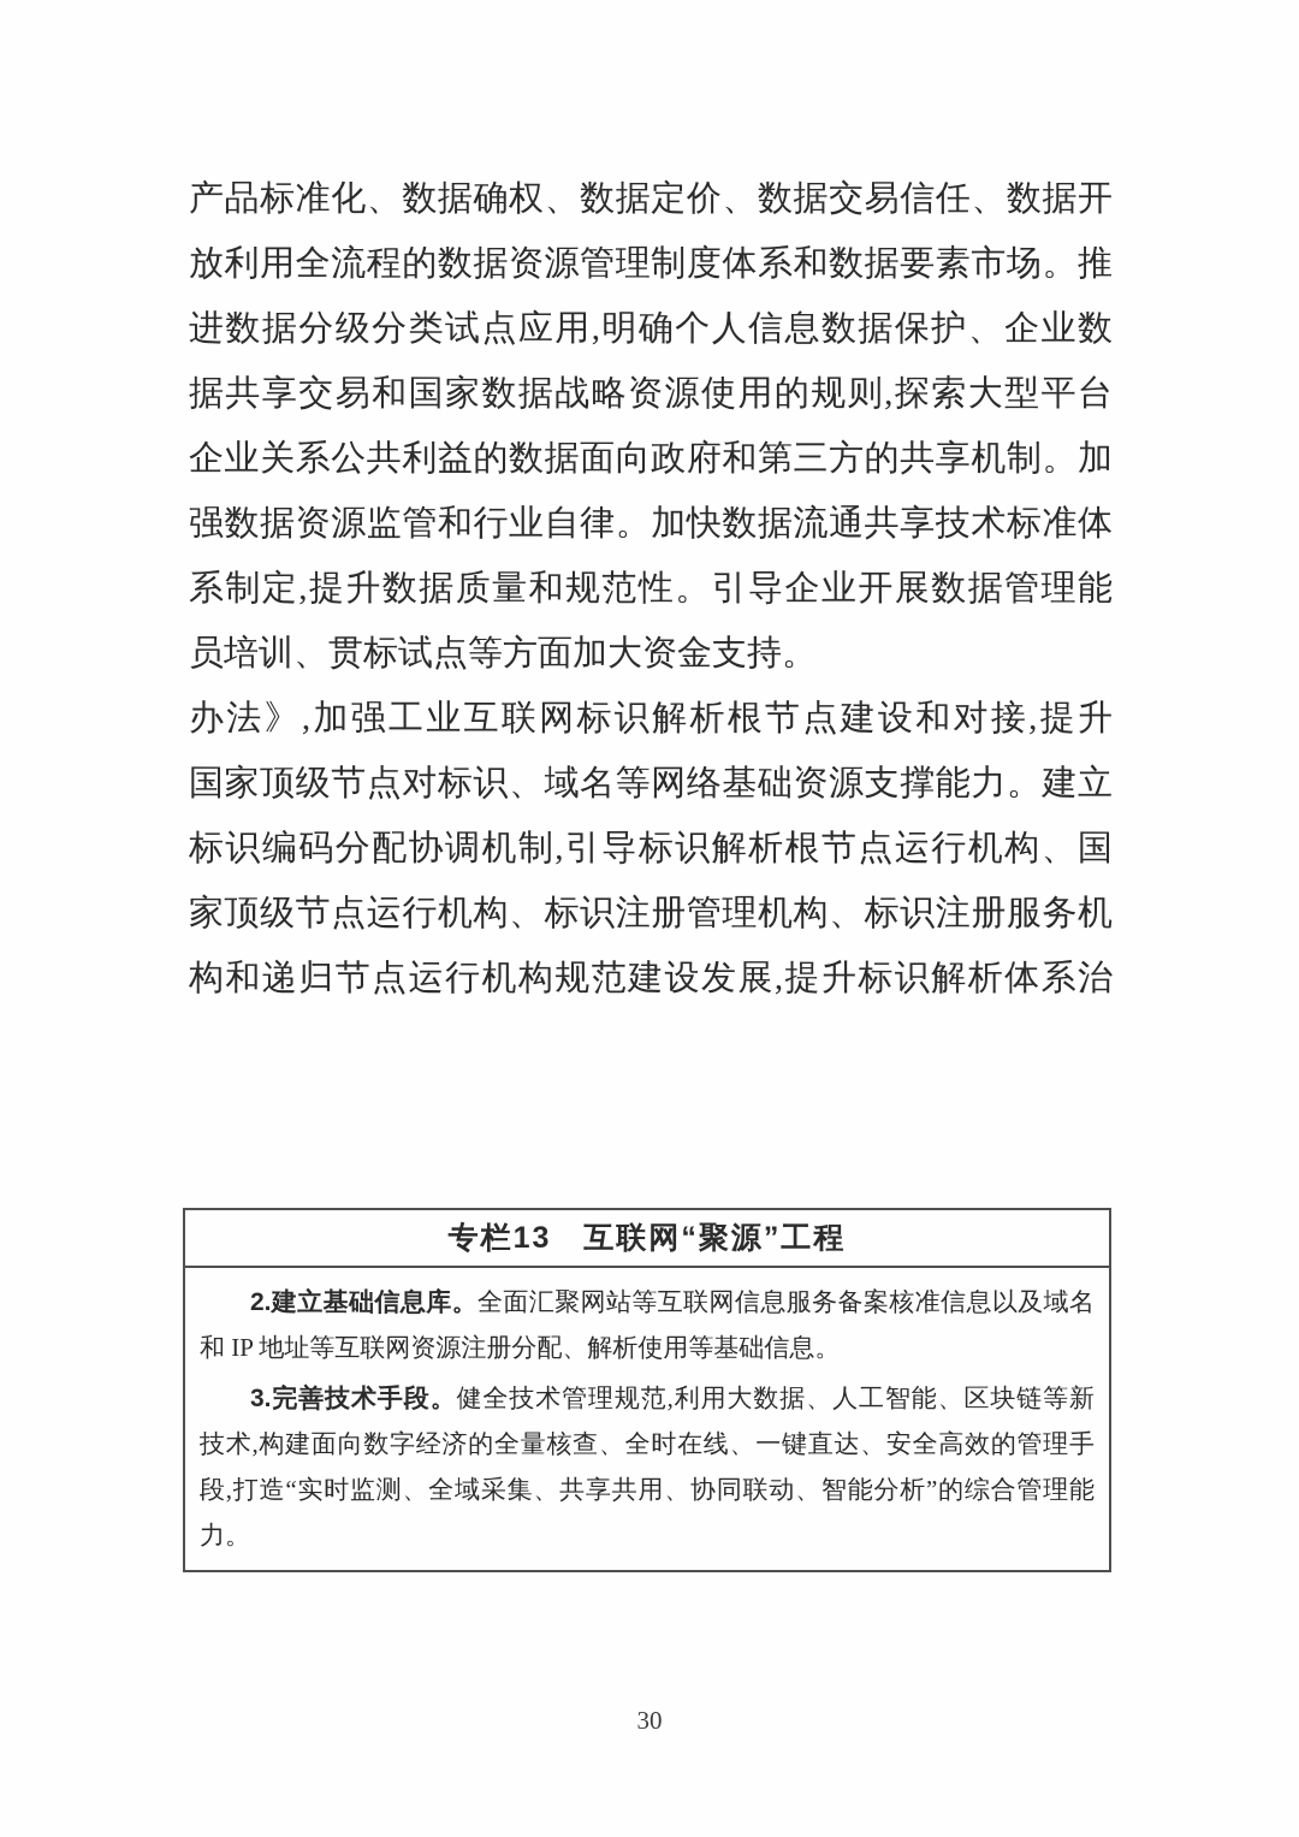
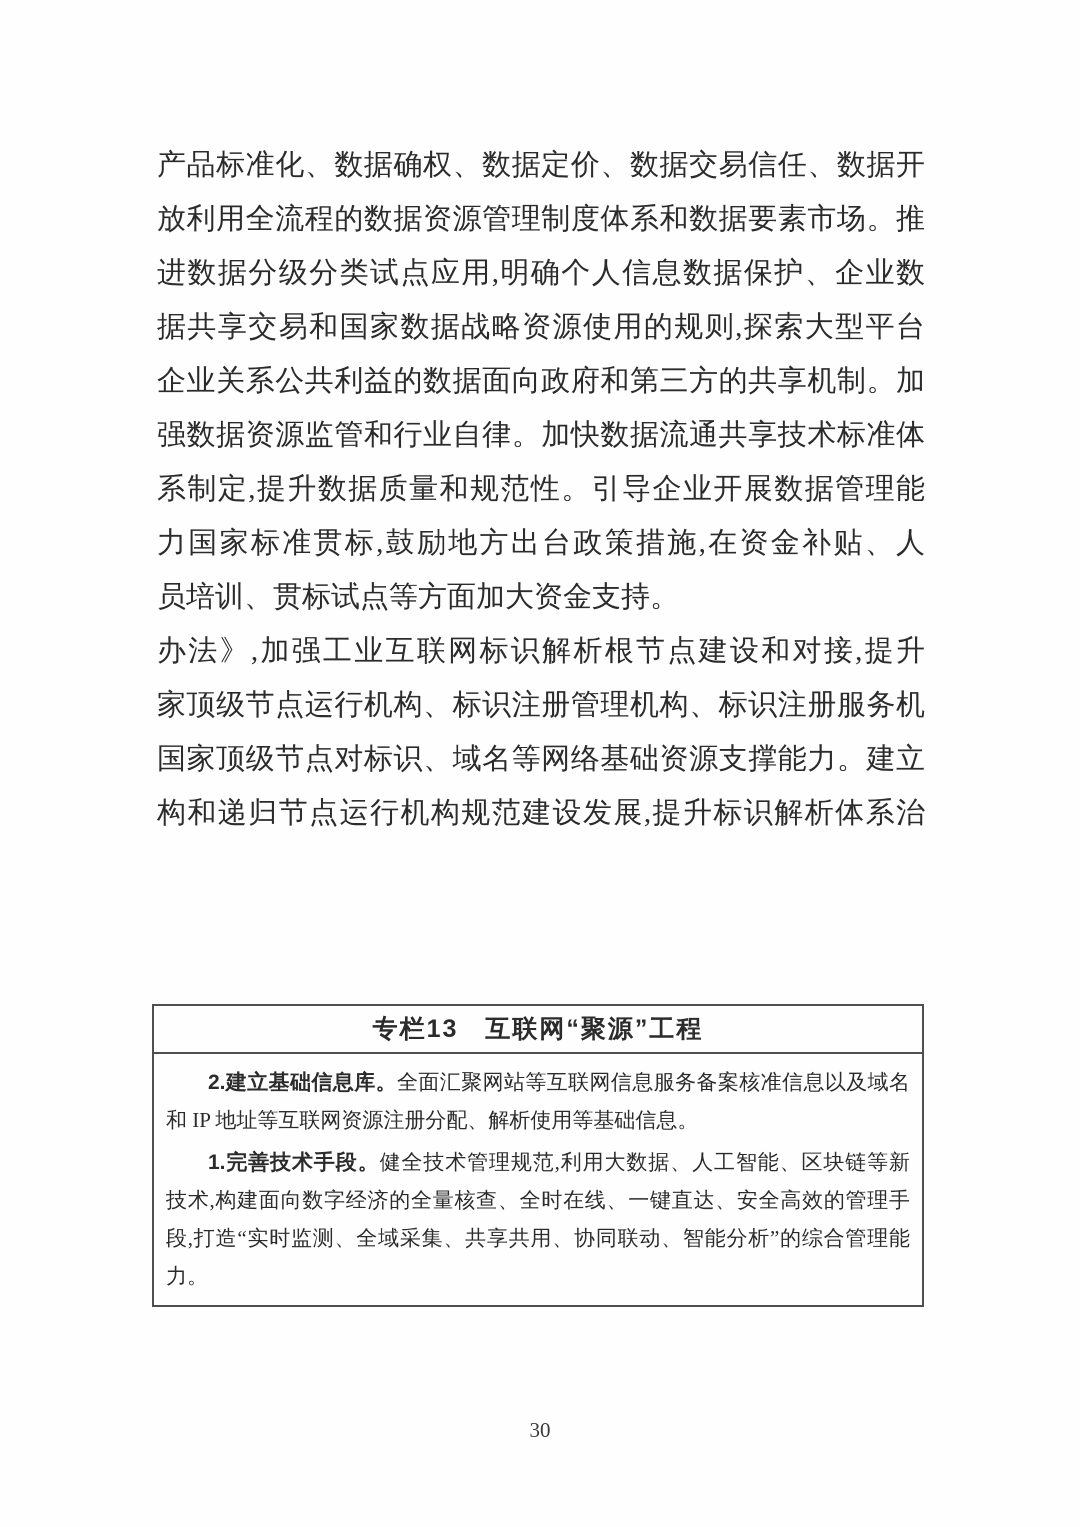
  产品标准化、数据确权、数据定价、数据交易信任、数据开
  放利用全流程的数据资源管理制度体系和数据要素市场。推
  进数据分级分类试点应用,明确个人信息数据保护、企业数
  据共享交易和国家数据战略资源使用的规则,探索大型平台
  企业关系公共利益的数据面向政府和第三方的共享机制。加
  强数据资源监管和行业自律。加快数据流通共享技术标准体
  系制定,提升数据质量和规范性。引导企业开展数据管理能
+ 力国家标准贯标,鼓励地方出台政策措施,在资金补贴、人
  员培训、贯标试点等方面加大资金支持。
  办法》,加强工业互联网标识解析根节点建设和对接,提升
- 国家顶级节点对标识、域名等网络基础资源支撑能力。建立
+ 家顶级节点运行机构、标识注册管理机构、标识注册服务机
- 标识编码分配协调机制,引导标识解析根节点运行机构、国
- 家顶级节点运行机构、标识注册管理机构、标识注册服务机
+ 国家顶级节点对标识、域名等网络基础资源支撑能力。建立
  构和递归节点运行机构规范建设发展,提升标识解析体系治
  专栏13 互联网“聚源”工程
  2.建立基础信息库。全面汇聚网站等互联网信息服务备案核准信息以及域名
  和 IP 地址等互联网资源注册分配、解析使用等基础信息。
- 3.完善技术手段。健全技术管理规范,利用大数据、人工智能、区块链等新
+ 1.完善技术手段。健全技术管理规范,利用大数据、人工智能、区块链等新
  技术,构建面向数字经济的全量核查、全时在线、一键直达、安全高效的管理手
  段,打造“实时监测、全域采集、共享共用、协同联动、智能分析”的综合管理能
  力。
  30
